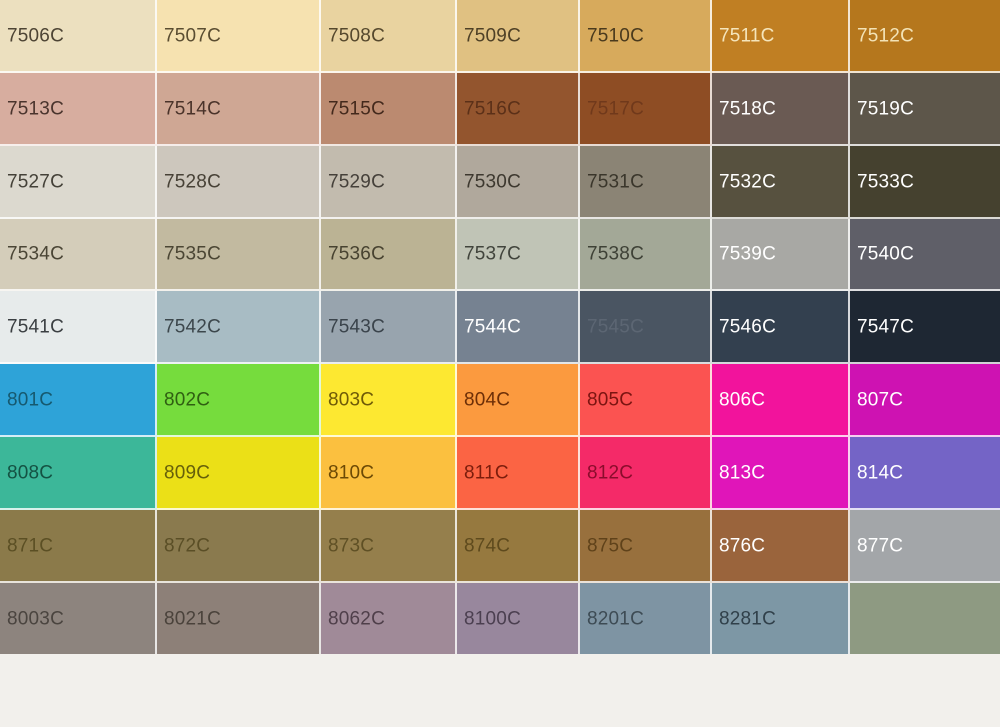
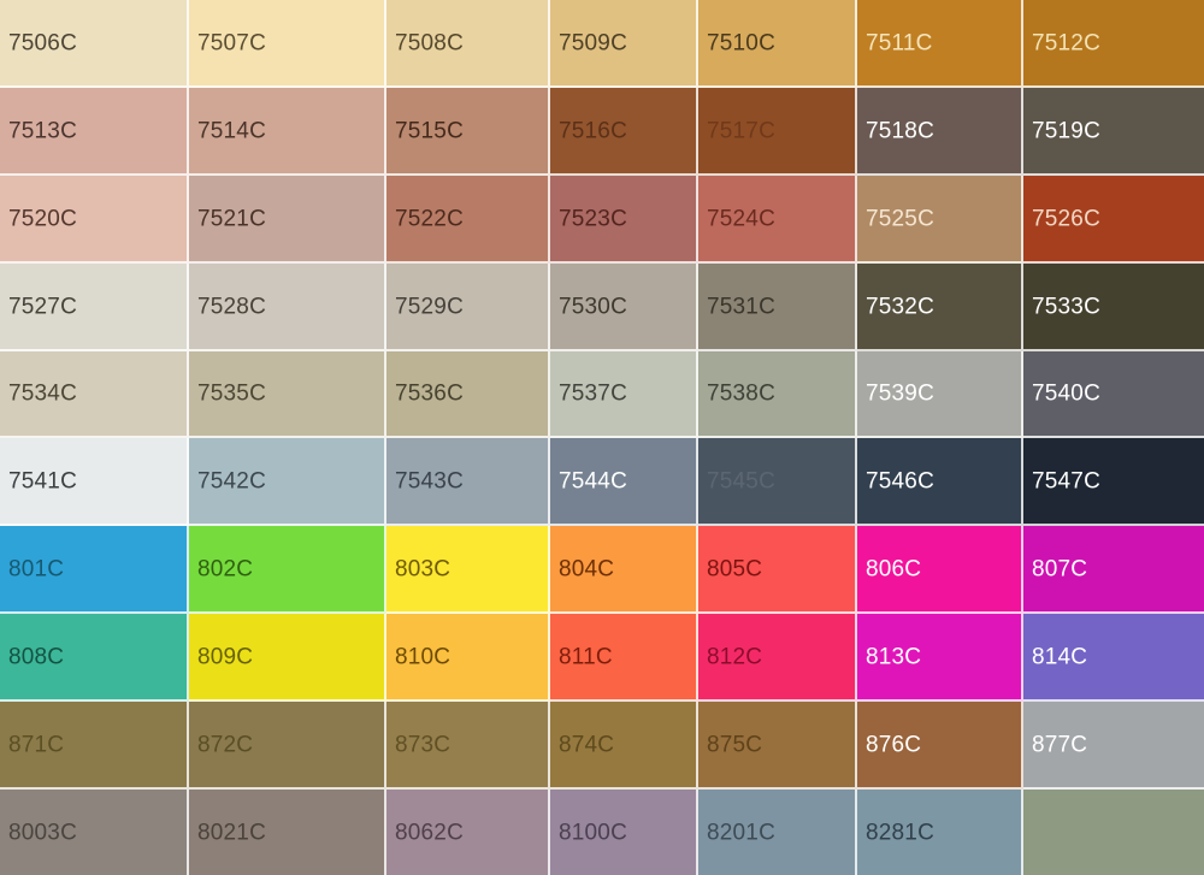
  7506C
  7507C
  7508C
  7509C
  7510C
  7511C
  7512C
  7513C
  7514C
  7515C
  7516C
  7517C
  7518C
  7519C
+ 7520C
+ 7521C
+ 7522C
+ 7523C
+ 7524C
+ 7525C
+ 7526C
  7527C
  7528C
  7529C
  7530C
  7531C
  7532C
  7533C
  7534C
  7535C
  7536C
  7537C
  7538C
  7539C
  7540C
  7541C
  7542C
  7543C
  7544C
  7546C
  7547C
  801C
  802C
  803C
  804C
  805C
  806C
  807C
  808C
  809C
  810C
  811C
  812C
  813C
  814C
  871C
  872C
  873C
  874C
  875C
  876C
  877C
  8003C
  8021C
  8062C
  8100C
  8201C
  8281C
